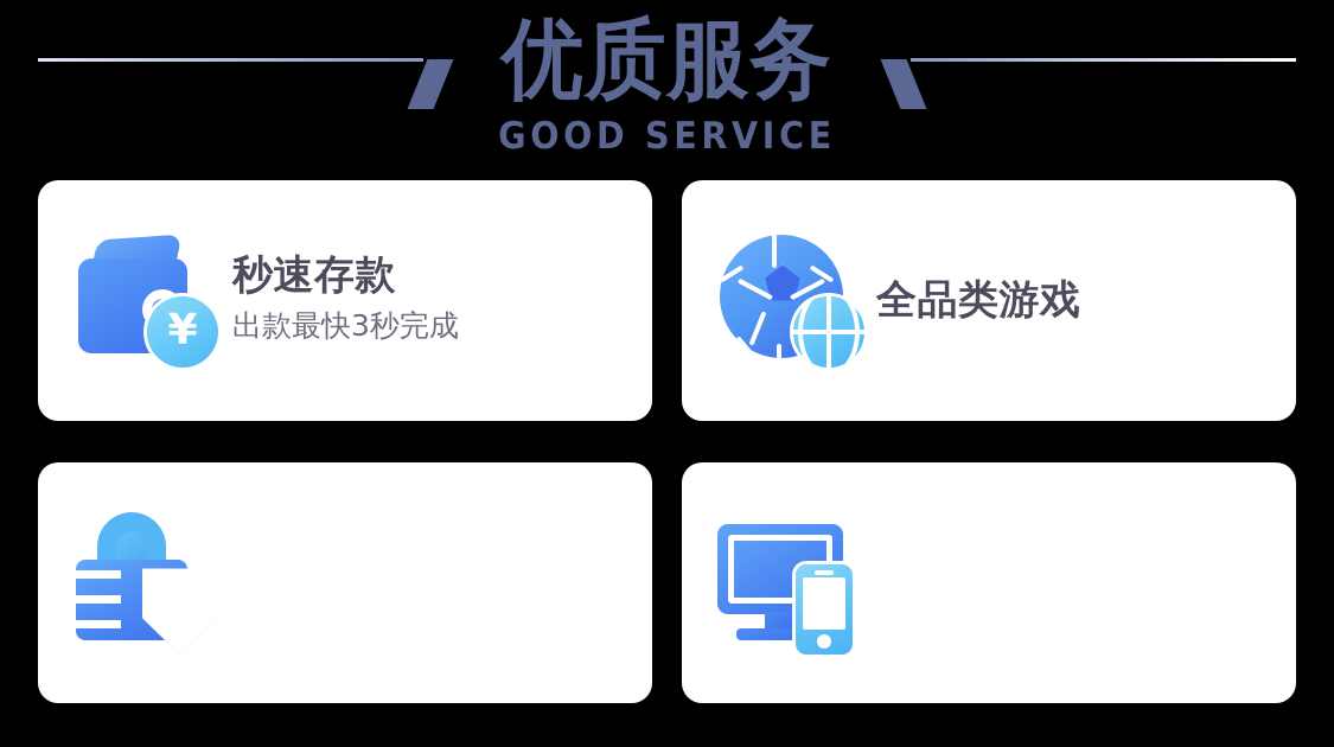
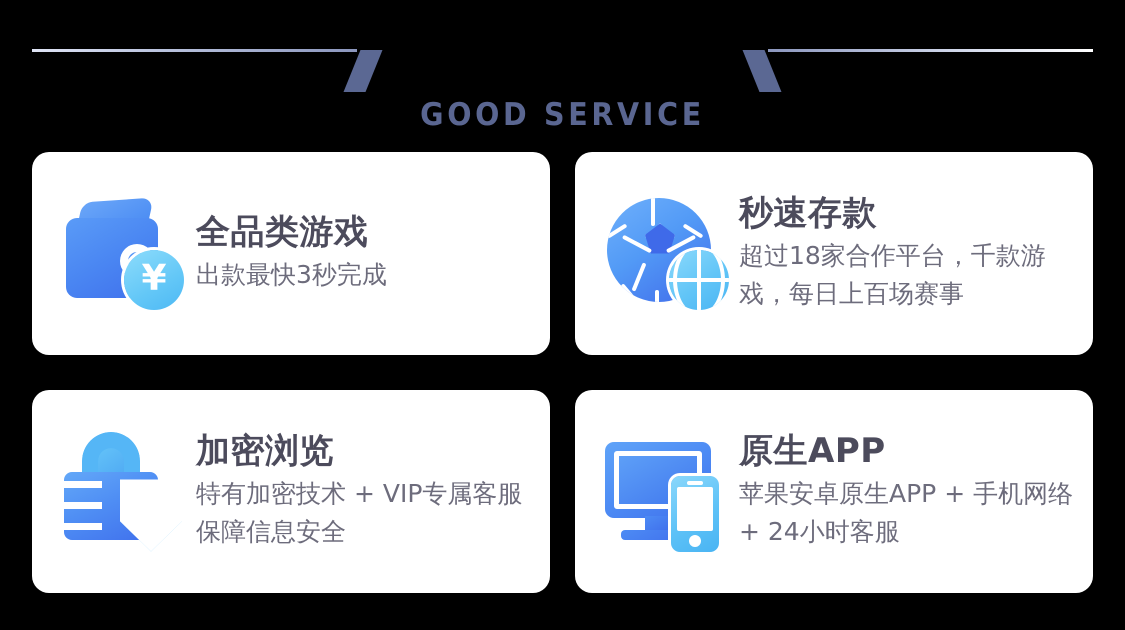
- 优质服务
  GOOD SERVICE
  ¥
- 秒速存款
+ 全品类游戏
  出款最快3秒完成
- 全品类游戏
+ 秒速存款
+ 超过18家合作平台，千款游戏，每日上百场赛事
+ 加密浏览
+ 特有加密技术 + VIP专属客服保障信息安全
+ 原生APP
+ 苹果安卓原生APP + 手机网络 + 24小时客服
